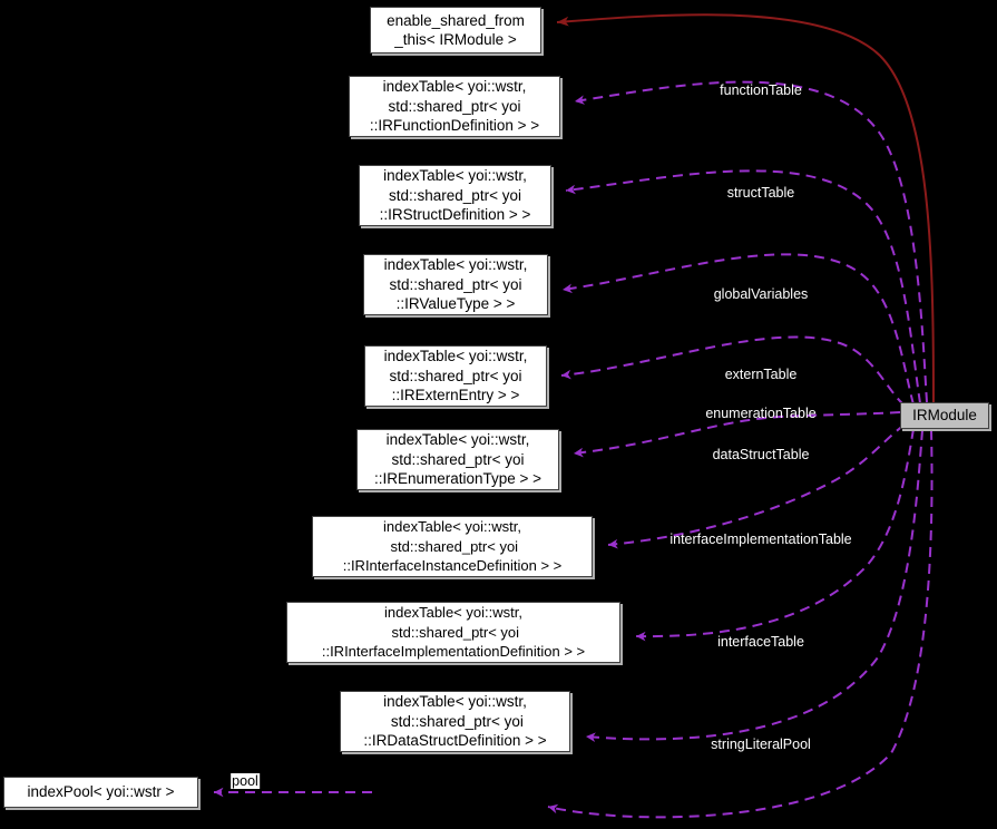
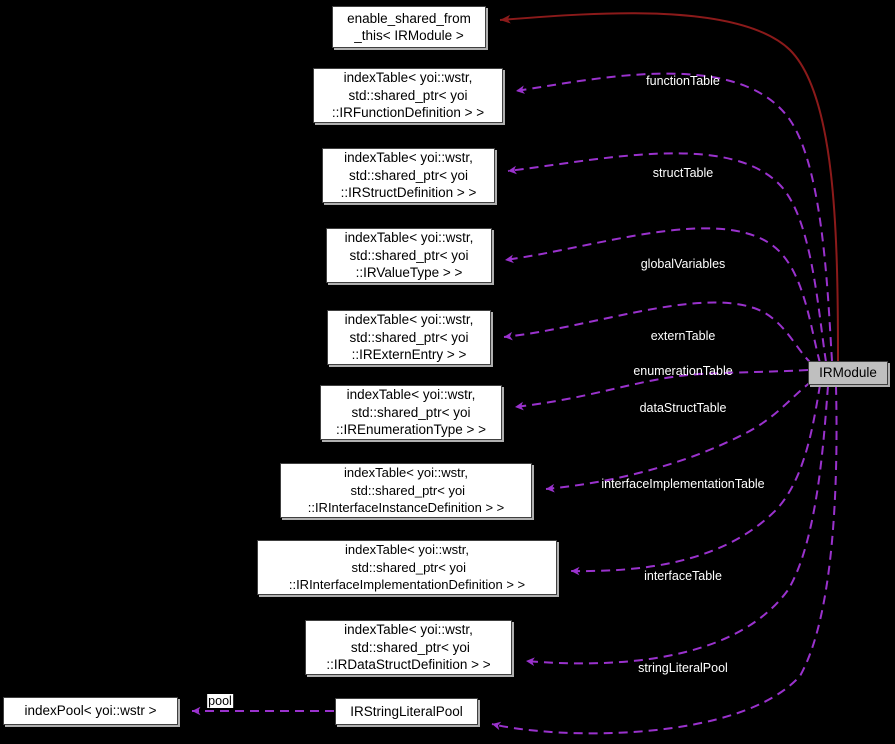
  enable_shared_from
  _this< IRModule >
  indexTable< yoi::wstr,
  std::shared_ptr< yoi
  ::IRFunctionDefinition > >
  indexTable< yoi::wstr,
  std::shared_ptr< yoi
  ::IRStructDefinition > >
  indexTable< yoi::wstr,
  std::shared_ptr< yoi
  ::IRValueType > >
  indexTable< yoi::wstr,
  std::shared_ptr< yoi
  ::IRExternEntry > >
  indexTable< yoi::wstr,
  std::shared_ptr< yoi
  ::IREnumerationType > >
  indexTable< yoi::wstr,
  std::shared_ptr< yoi
  ::IRInterfaceInstanceDefinition > >
  indexTable< yoi::wstr,
  std::shared_ptr< yoi
  ::IRInterfaceImplementationDefinition > >
  indexTable< yoi::wstr,
  std::shared_ptr< yoi
  ::IRDataStructDefinition > >
  indexPool< yoi::wstr >
+ IRStringLiteralPool
  IRModule
  functionTable
  structTable
  globalVariables
  externTable
  enumerationTable
  dataStructTable
  interfaceImplementationTable
  interfaceTable
  stringLiteralPool
  pool
